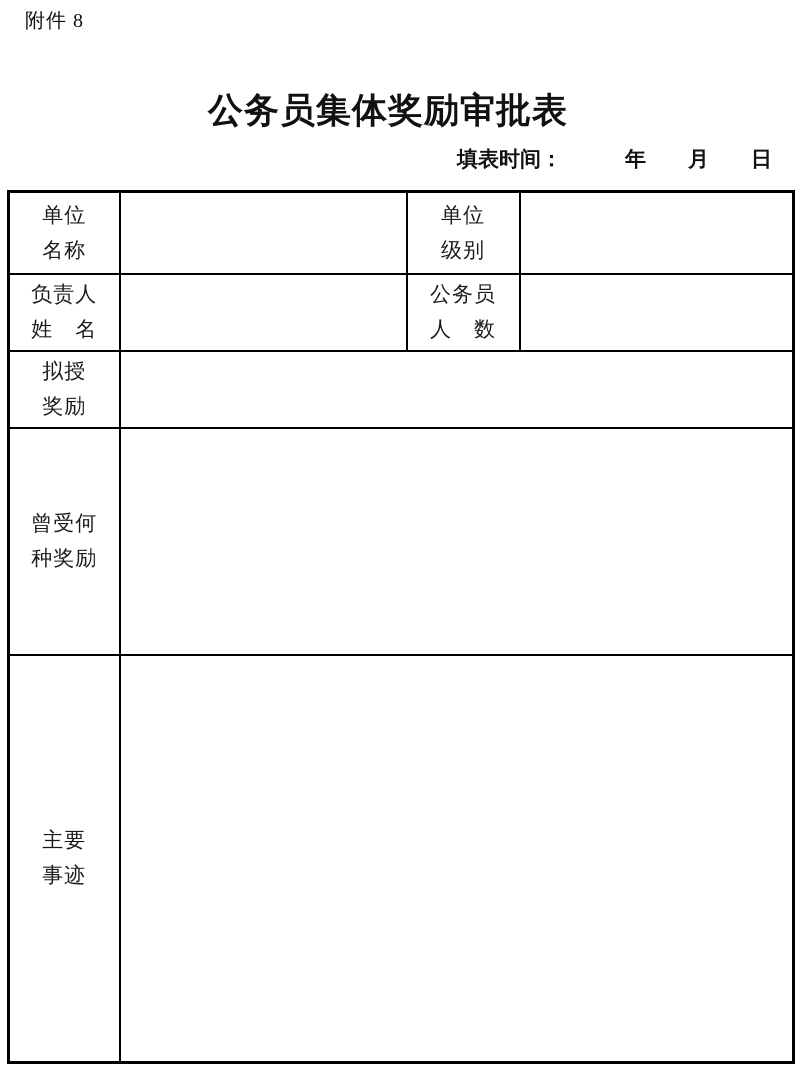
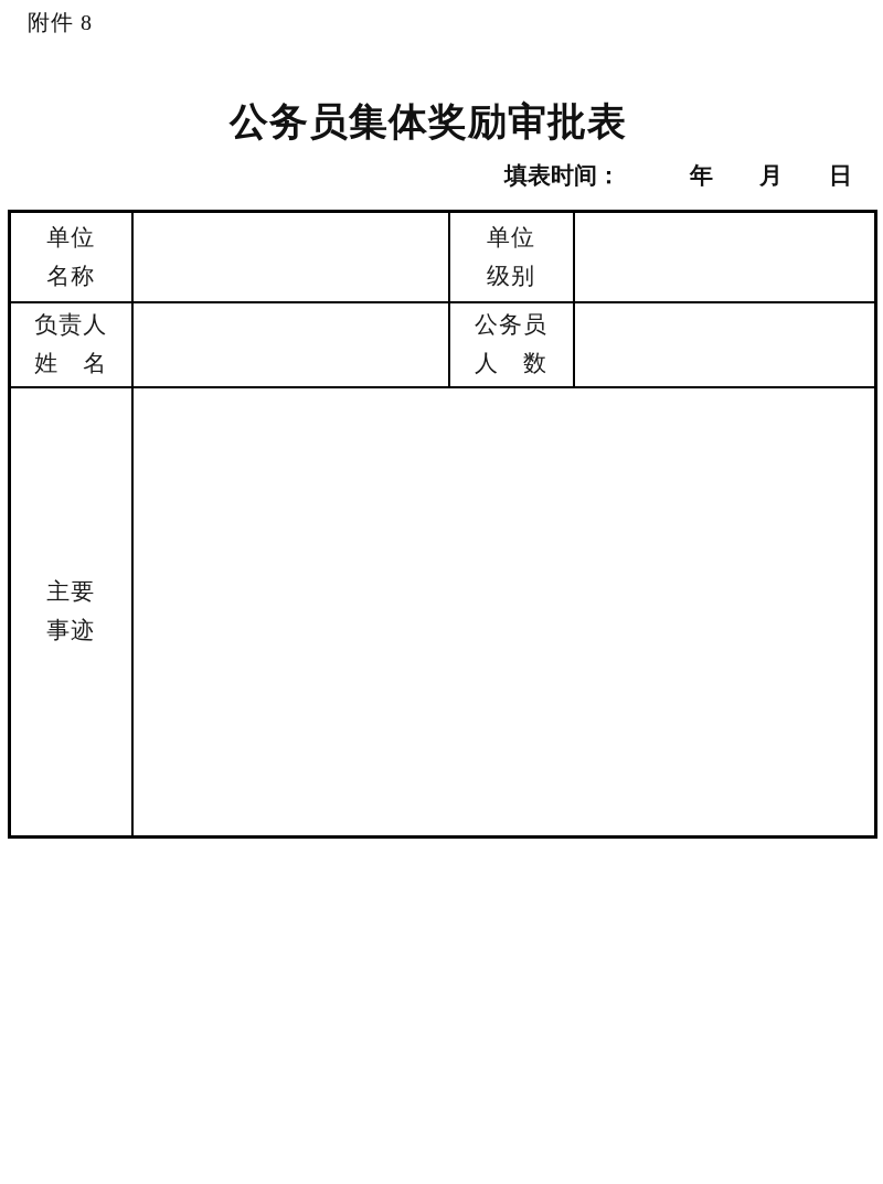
  附件 8
  公务员集体奖励审批表
  填表时间： 年 月 日
  单位 名称		单位 级别
  负责人 姓 名		公务员 人 数
- 拟授 奖励
- 曾受何 种奖励
  主要 事迹
